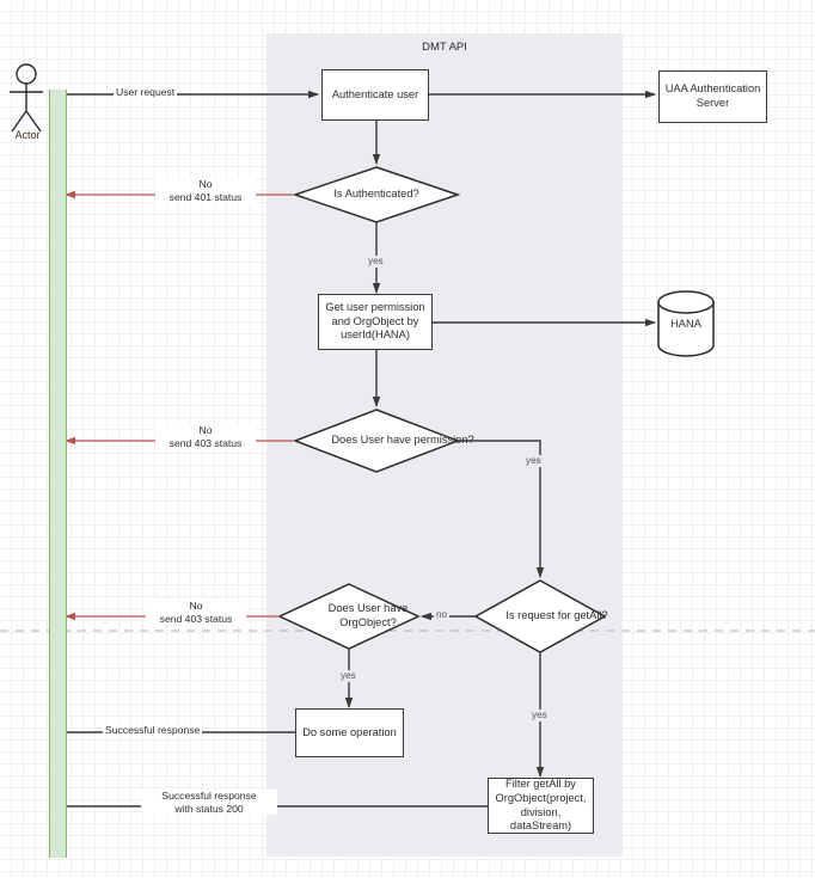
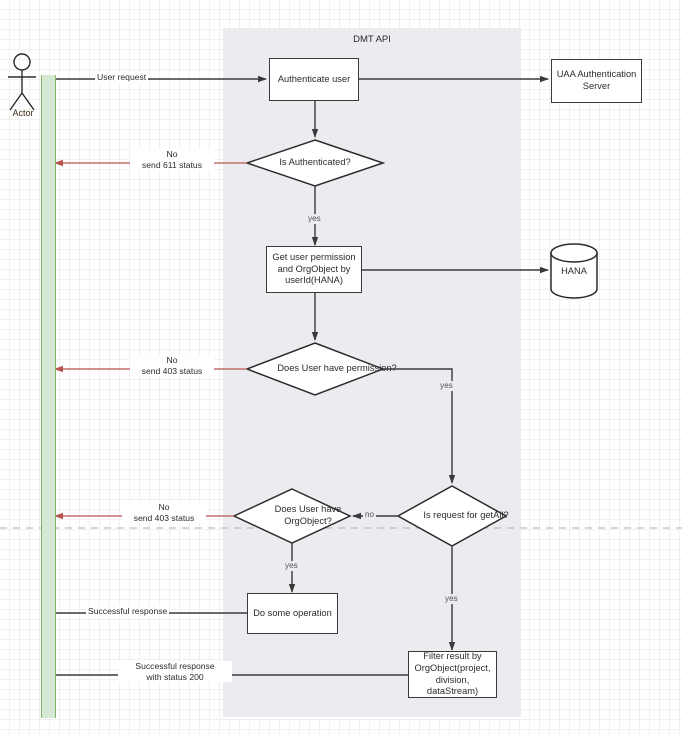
  DMT API
  Actor
  Authenticate user
  UAA Authentication Server
  Get user permission and OrgObject by userId(HANA)
  Do some operation
- Filter getAll by OrgObject(project, division, dataStream)
+ Filter result by OrgObject(project, division, dataStream)
  Is Authenticated?
  Does User have permission?
  Is request for getAll?
  Does User have OrgObject?
  HANA
  User request
  No
- send 401 status
+ send 611 status
  yes
  No
  send 403 status
  yes
  no
  No
  send 403 status
  yes
  yes
  Successful response
  Successful response
  with status 200
